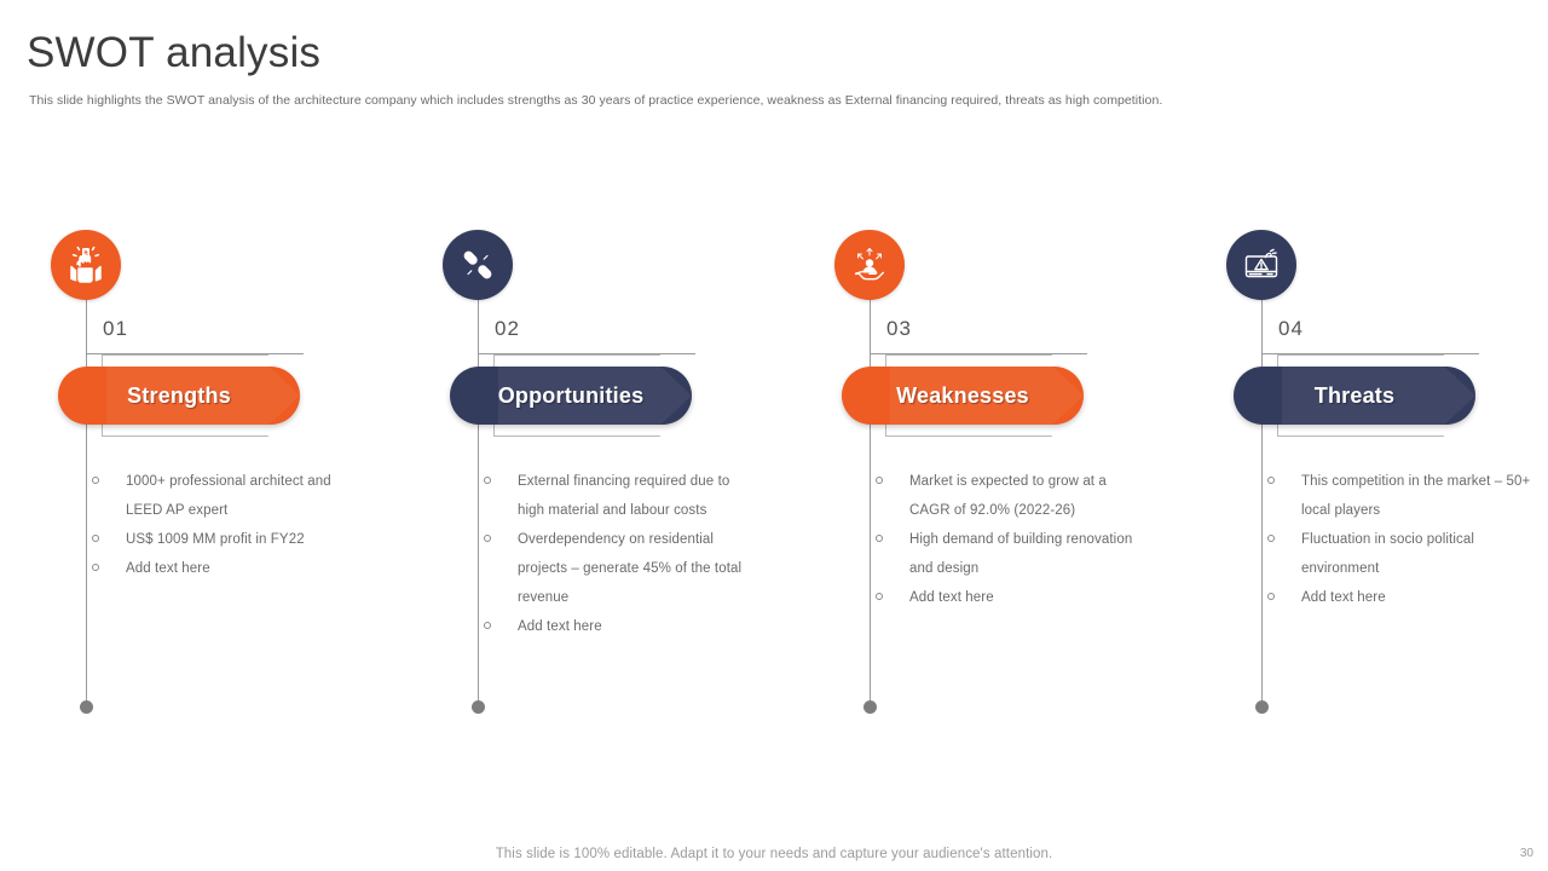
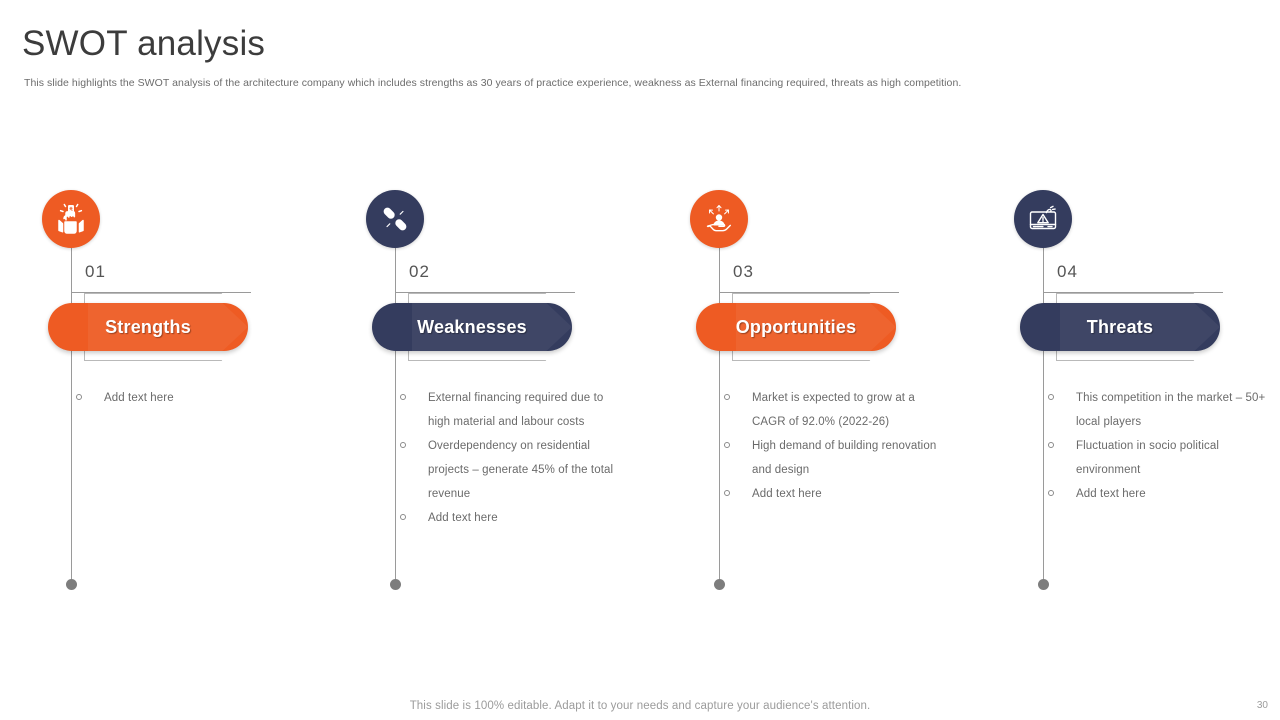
  SWOT analysis
  This slide highlights the SWOT analysis of the architecture company which includes strengths as 30 years of practice experience, weakness as External financing required, threats as high competition.
  01
  Strengths
- 1000+ professional architect and LEED AP expert
- US$ 1009 MM profit in FY22
  Add text here
  02
- Opportunities
+ Weaknesses
  External financing required due to high material and labour costs
  Overdependency on residential projects – generate 45% of the total revenue
  Add text here
  03
- Weaknesses
+ Opportunities
  Market is expected to grow at a CAGR of 92.0% (2022-26)
  High demand of building renovation and design
  Add text here
  04
  Threats
  This competition in the market – 50+ local players
  Fluctuation in socio political environment
  Add text here
  This slide is 100% editable. Adapt it to your needs and capture your audience's attention.
  30
